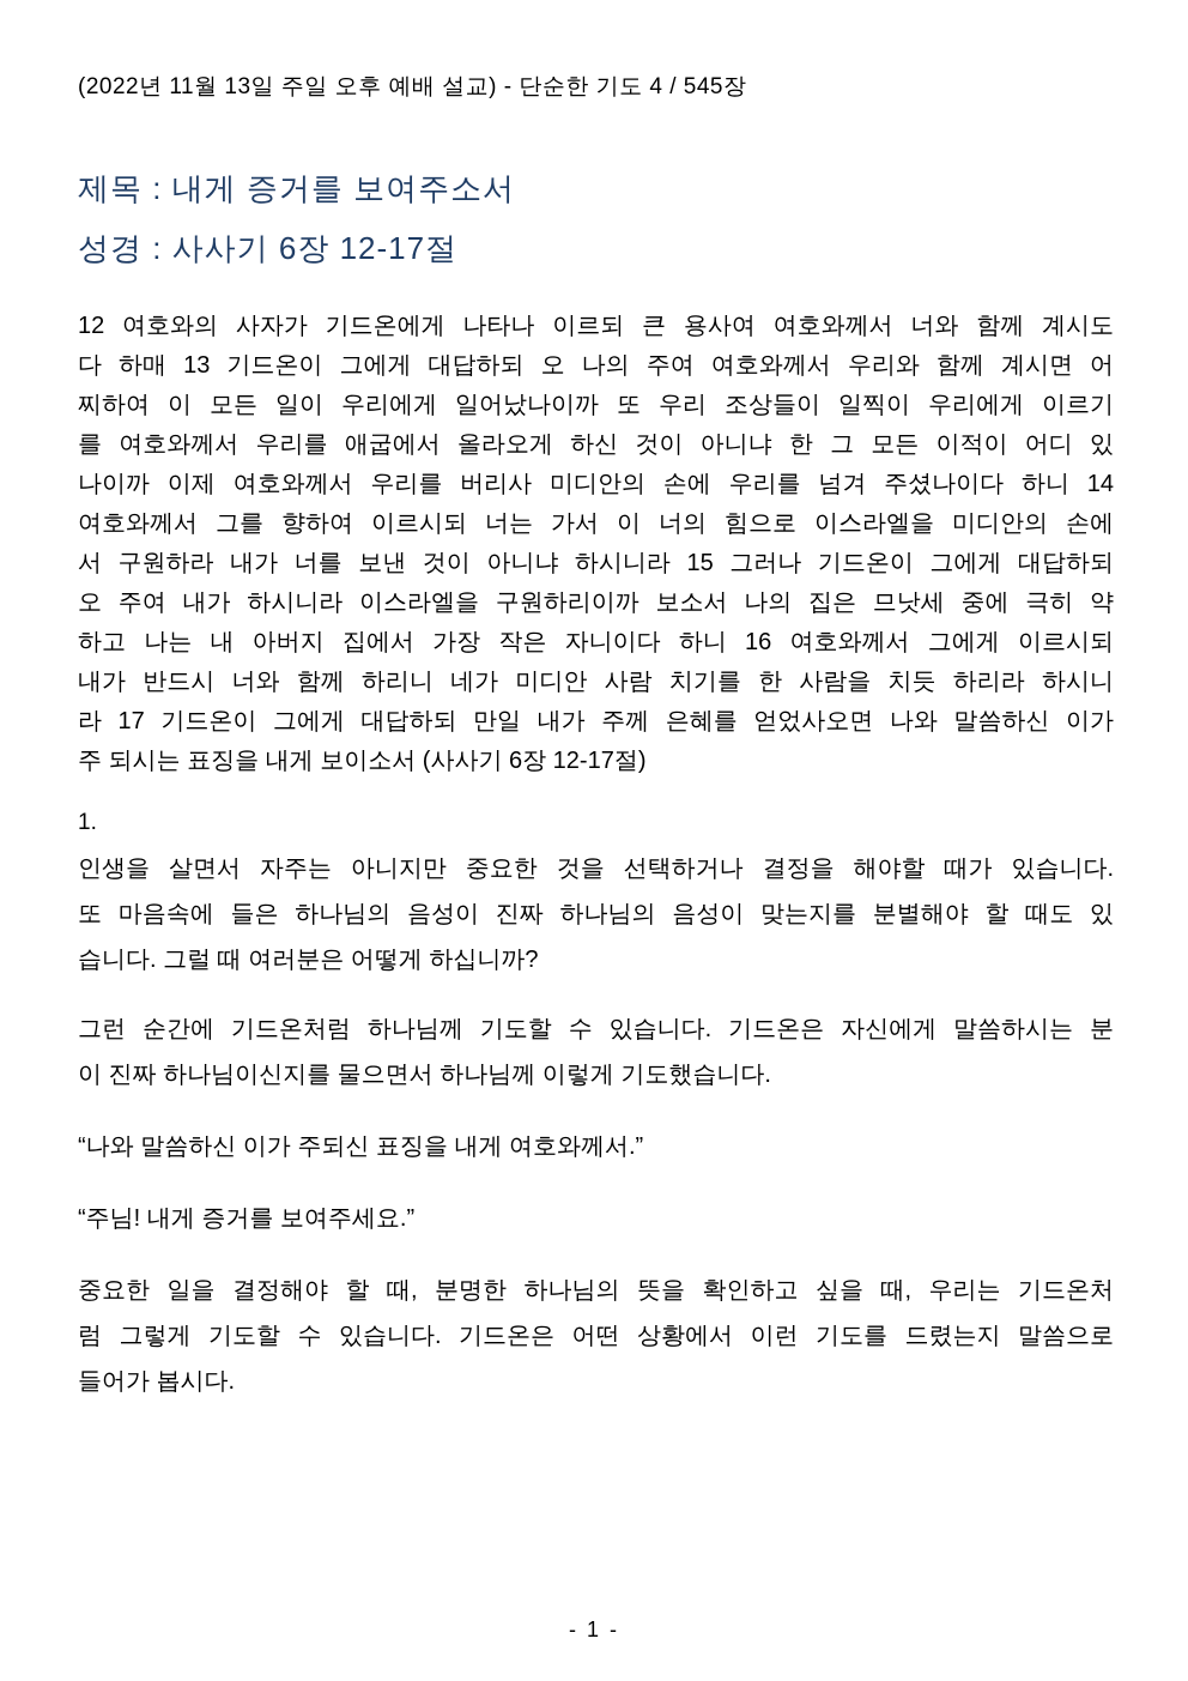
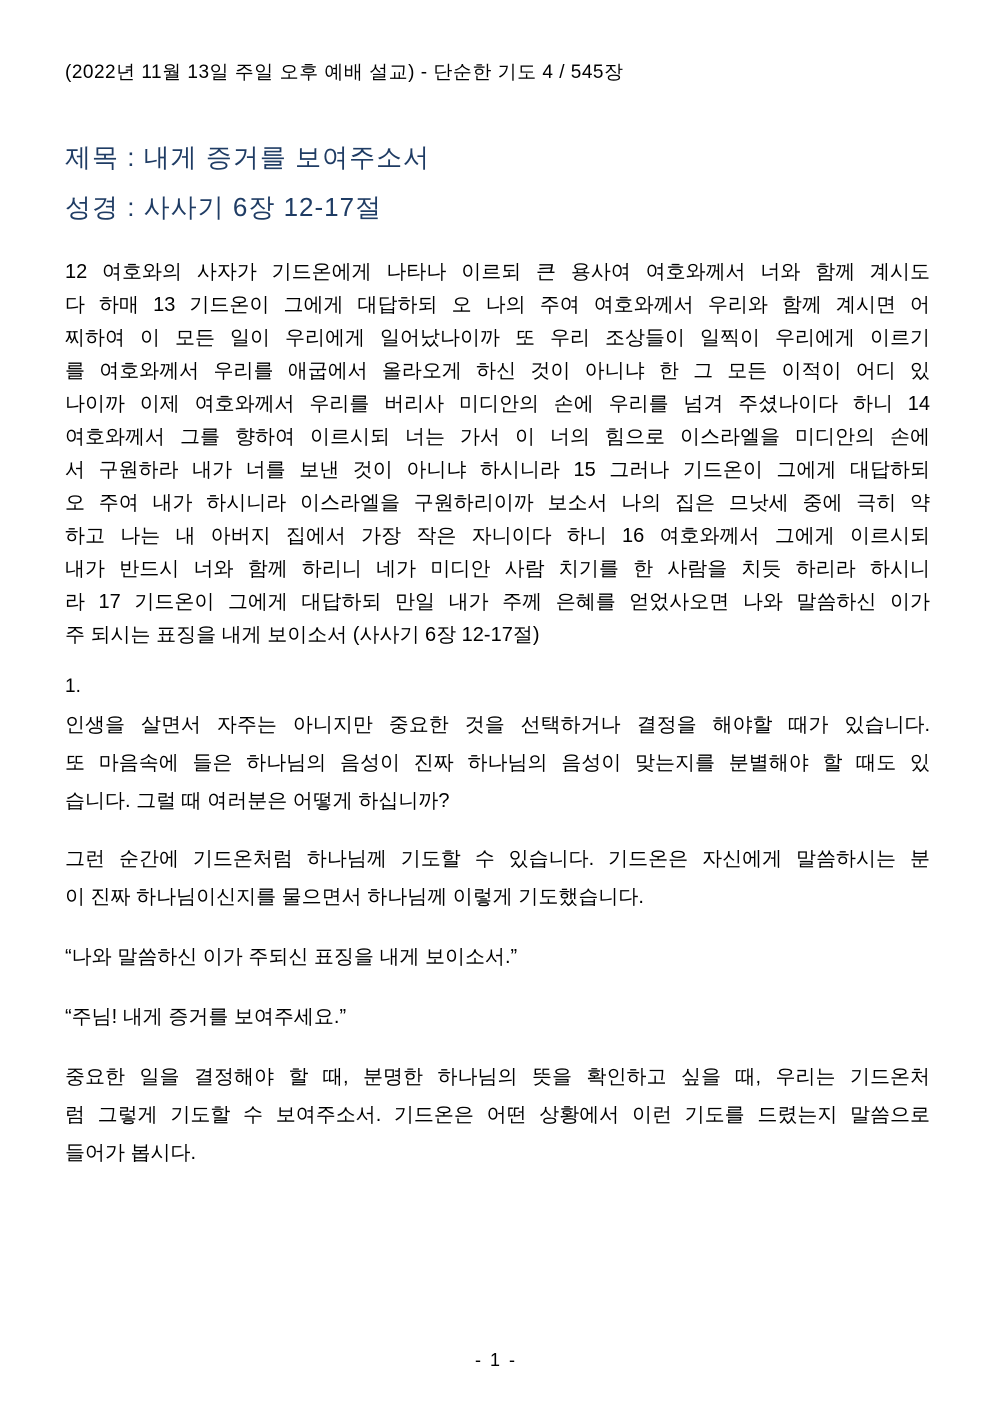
  (2022년 11월 13일 주일 오후 예배 설교) - 단순한 기도 4 / 545장
  제목 : 내게 증거를 보여주소서
  성경 : 사사기 6장 12-17절
  12 여호와의 사자가 기드온에게 나타나 이르되 큰 용사여 여호와께서 너와 함께 계시도
  다 하매 13 기드온이 그에게 대답하되 오 나의 주여 여호와께서 우리와 함께 계시면 어
  찌하여 이 모든 일이 우리에게 일어났나이까 또 우리 조상들이 일찍이 우리에게 이르기
  를 여호와께서 우리를 애굽에서 올라오게 하신 것이 아니냐 한 그 모든 이적이 어디 있
  나이까 이제 여호와께서 우리를 버리사 미디안의 손에 우리를 넘겨 주셨나이다 하니 14
  여호와께서 그를 향하여 이르시되 너는 가서 이 너의 힘으로 이스라엘을 미디안의 손에
  서 구원하라 내가 너를 보낸 것이 아니냐 하시니라 15 그러나 기드온이 그에게 대답하되
  오 주여 내가 하시니라 이스라엘을 구원하리이까 보소서 나의 집은 므낫세 중에 극히 약
  하고 나는 내 아버지 집에서 가장 작은 자니이다 하니 16 여호와께서 그에게 이르시되
  내가 반드시 너와 함께 하리니 네가 미디안 사람 치기를 한 사람을 치듯 하리라 하시니
  라 17 기드온이 그에게 대답하되 만일 내가 주께 은혜를 얻었사오면 나와 말씀하신 이가
  주 되시는 표징을 내게 보이소서 (사사기 6장 12-17절)
  1.
  인생을 살면서 자주는 아니지만 중요한 것을 선택하거나 결정을 해야할 때가 있습니다.
  또 마음속에 들은 하나님의 음성이 진짜 하나님의 음성이 맞는지를 분별해야 할 때도 있
  습니다. 그럴 때 여러분은 어떻게 하십니까?
  그런 순간에 기드온처럼 하나님께 기도할 수 있습니다. 기드온은 자신에게 말씀하시는 분
  이 진짜 하나님이신지를 물으면서 하나님께 이렇게 기도했습니다.
- “나와 말씀하신 이가 주되신 표징을 내게 여호와께서.”
+ “나와 말씀하신 이가 주되신 표징을 내게 보이소서.”
  “주님! 내게 증거를 보여주세요.”
  중요한 일을 결정해야 할 때, 분명한 하나님의 뜻을 확인하고 싶을 때, 우리는 기드온처
- 럼 그렇게 기도할 수 있습니다. 기드온은 어떤 상황에서 이런 기도를 드렸는지 말씀으로
+ 럼 그렇게 기도할 수 보여주소서. 기드온은 어떤 상황에서 이런 기도를 드렸는지 말씀으로
  들어가 봅시다.
  - 1 -
